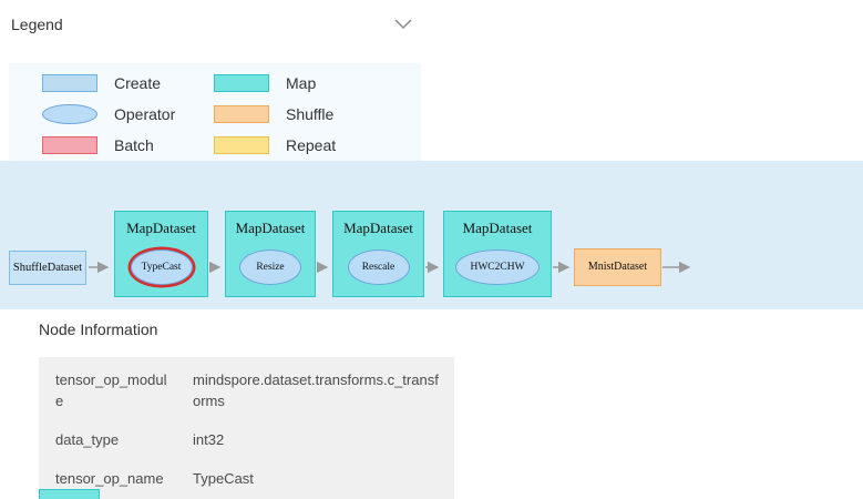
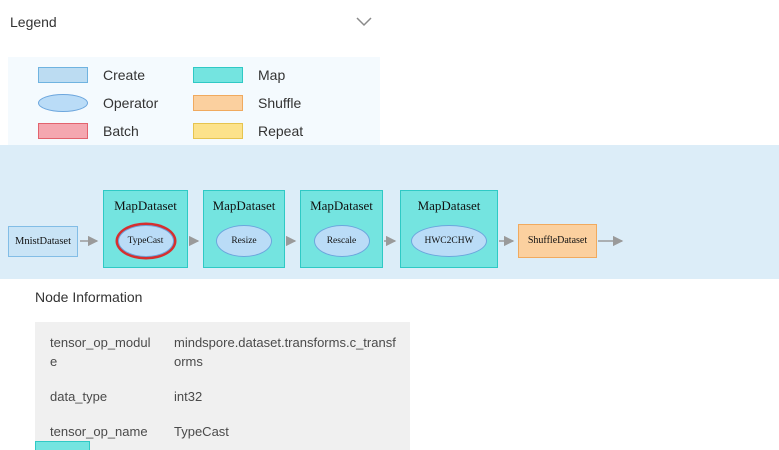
  Legend
  Create
  Map
  Operator
  Shuffle
  Batch
  Repeat
- ShuffleDataset
+ MnistDataset
  MapDataset
  TypeCast
  MapDataset
  Resize
  MapDataset
  Rescale
  MapDataset
  HWC2CHW
- MnistDataset
+ ShuffleDataset
  Node Information
  tensor_op_module
  mindspore.dataset.transforms.c_transforms
  data_type
  int32
  tensor_op_name
  TypeCast
